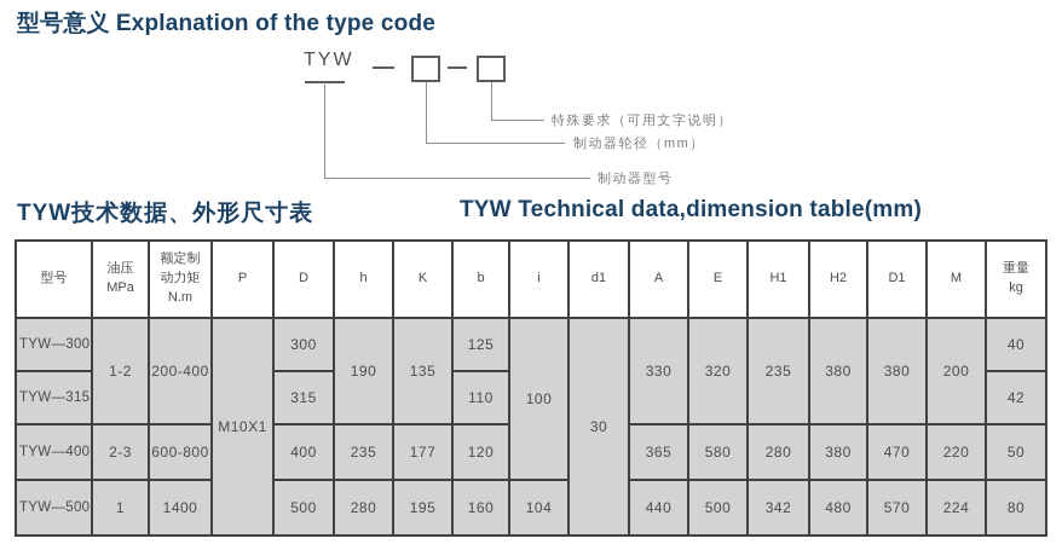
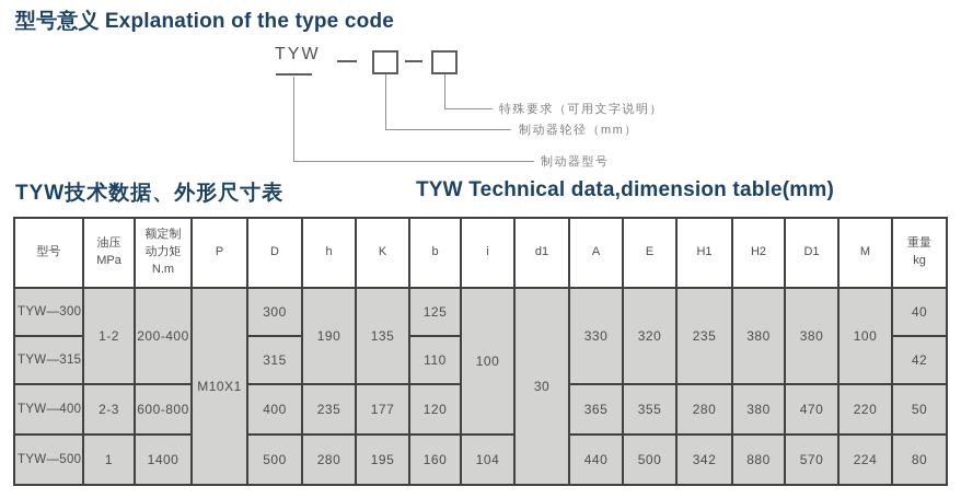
  型号意义 Explanation of the type code
  TYW
  特殊要求（可用文字说明）
  制动器轮径（mm）
  制动器型号
  TYW技术数据、外形尺寸表
  TYW Technical data,dimension table(mm)
  型号	油压 MPa	额定制 动力矩 N.m	P	D	h	K	b	i	d1	A	E	H1	H2	D1	M	重量 kg
- TYW—300	1-2	200-400	M10X1	300	190	135	125	100	30	330	320	235	380	380	200	40
+ TYW—300	1-2	200-400	M10X1	300	190	135	125	100	30	330	320	235	380	380	100	40
  TYW—315	315	110	42
- TYW—400	2-3	600-800	400	235	177	120	365	580	280	380	470	220	50
+ TYW—400	2-3	600-800	400	235	177	120	365	355	280	380	470	220	50
- TYW—500	1	1400	500	280	195	160	104	440	500	342	480	570	224	80
+ TYW—500	1	1400	500	280	195	160	104	440	500	342	880	570	224	80
